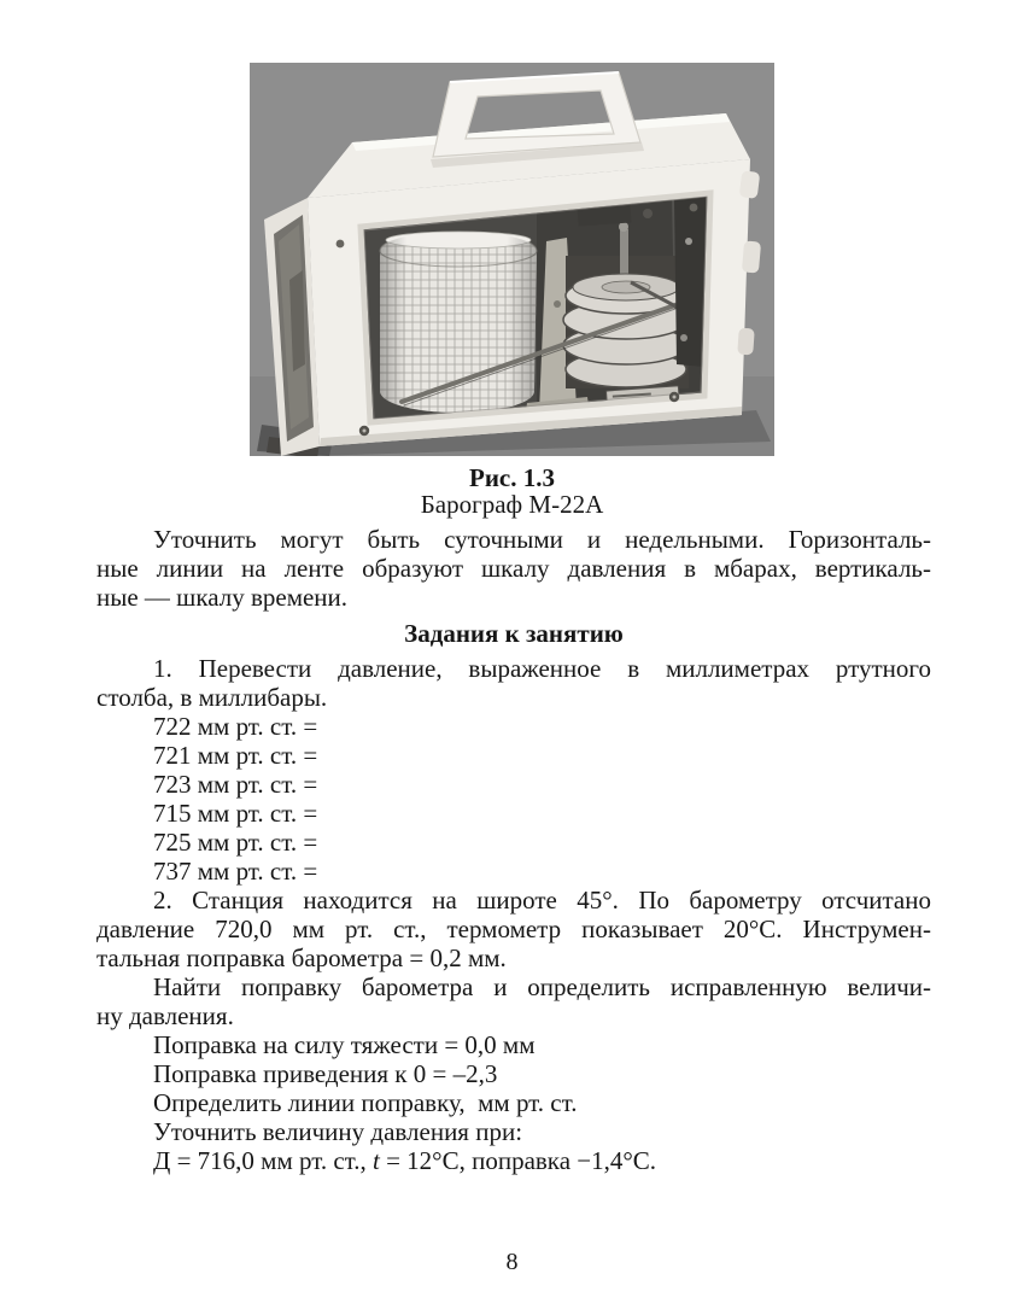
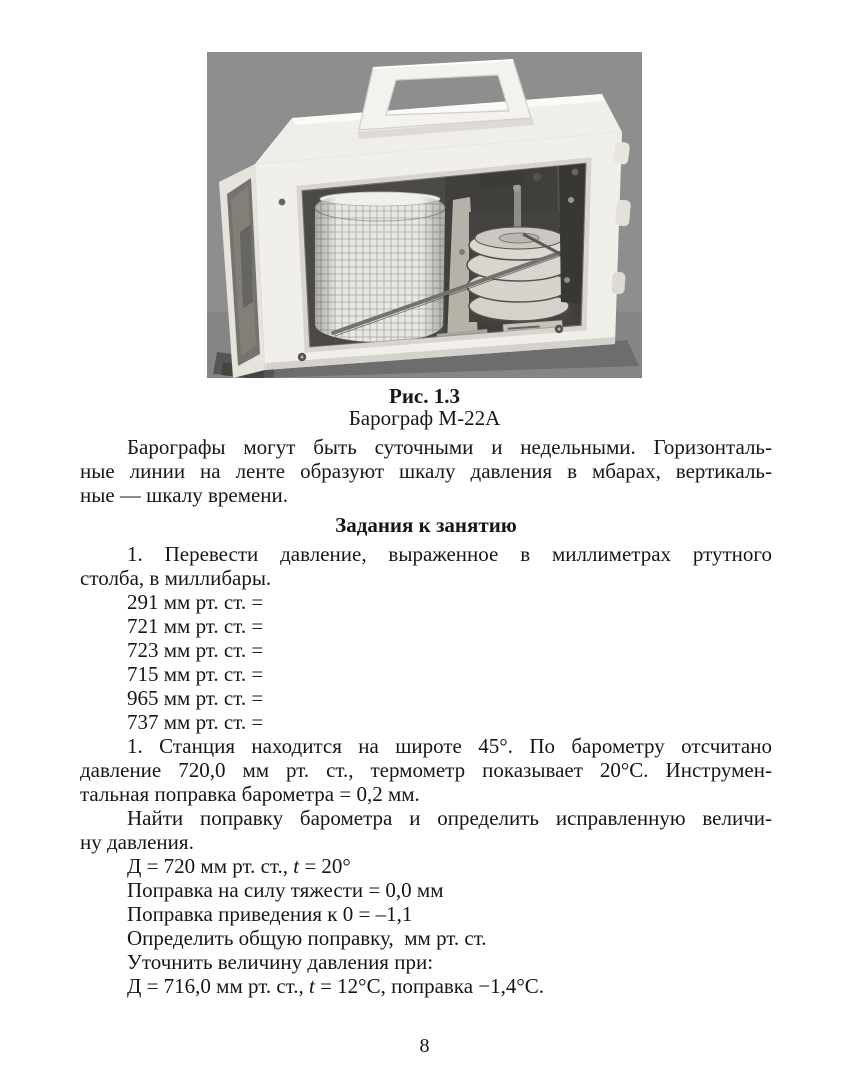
  Рис. 1.3
  Барограф М-22А
- Уточнить могут быть суточными и недельными. Горизонталь-
+ Барографы могут быть суточными и недельными. Горизонталь-
  ные линии на ленте образуют шкалу давления в мбарах, вертикаль-
  ные — шкалу времени.
  Задания к занятию
  1. Перевести давление, выраженное в миллиметрах ртутного
  столба, в миллибары.
- 722 мм рт. ст. =
+ 291 мм рт. ст. =
  721 мм рт. ст. =
  723 мм рт. ст. =
  715 мм рт. ст. =
- 725 мм рт. ст. =
+ 965 мм рт. ст. =
  737 мм рт. ст. =
- 2. Станция находится на широте 45°. По барометру отсчитано
+ 1. Станция находится на широте 45°. По барометру отсчитано
  давление 720,0 мм рт. ст., термометр показывает 20°С. Инструмен-
  тальная поправка барометра = 0,2 мм.
  Найти поправку барометра и определить исправленную величи-
  ну давления.
+ Д = 720 мм рт. ст., t = 20°
  Поправка на силу тяжести = 0,0 мм
- Поправка приведения к 0 = –2,3
+ Поправка приведения к 0 = –1,1
- Определить линии поправку, мм рт. ст.
+ Определить общую поправку, мм рт. ст.
  Уточнить величину давления при:
  Д = 716,0 мм рт. ст., t = 12°С, поправка −1,4°С.
  8
